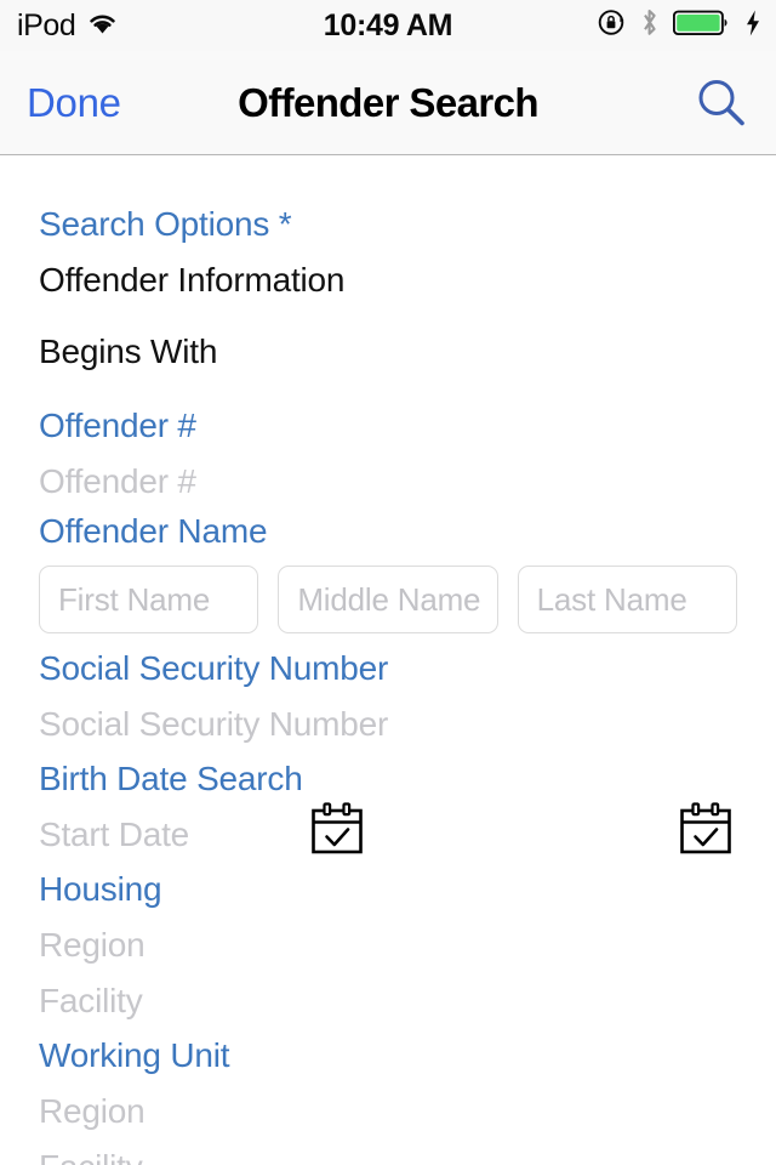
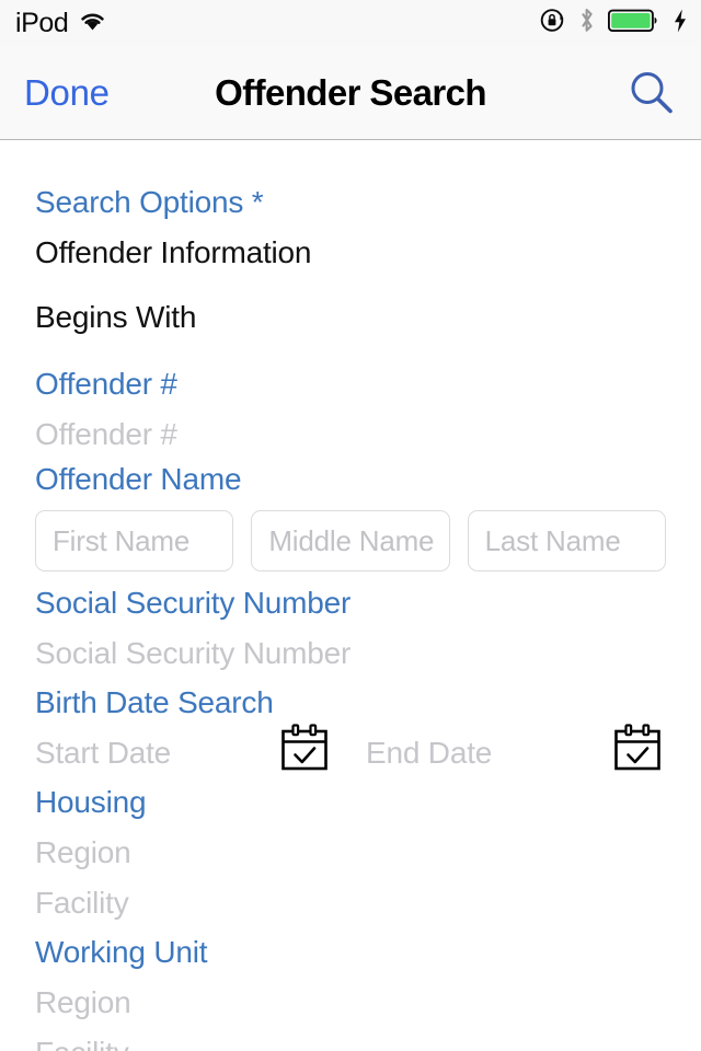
  iPod
- 10:49 AM
  Done
  Offender Search
  Search Options *
  Offender Information
  Begins With
  Offender #
  Offender #
  Offender Name
  First Name
  Middle Name
  Last Name
  Social Security Number
  Social Security Number
  Birth Date Search
  Start Date
+ End Date
  Housing
  Region
  Facility
  Working Unit
  Region
